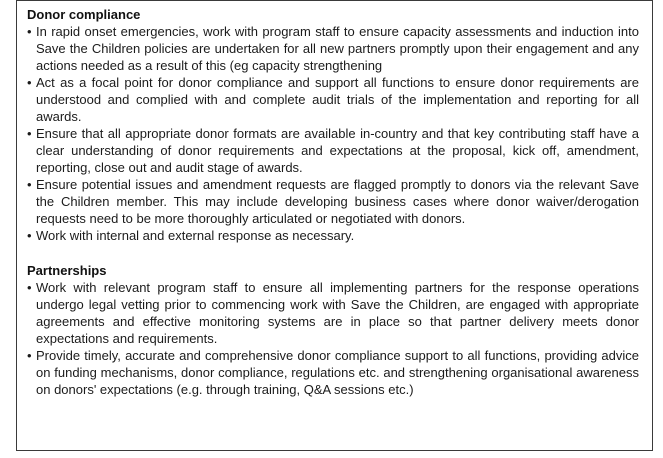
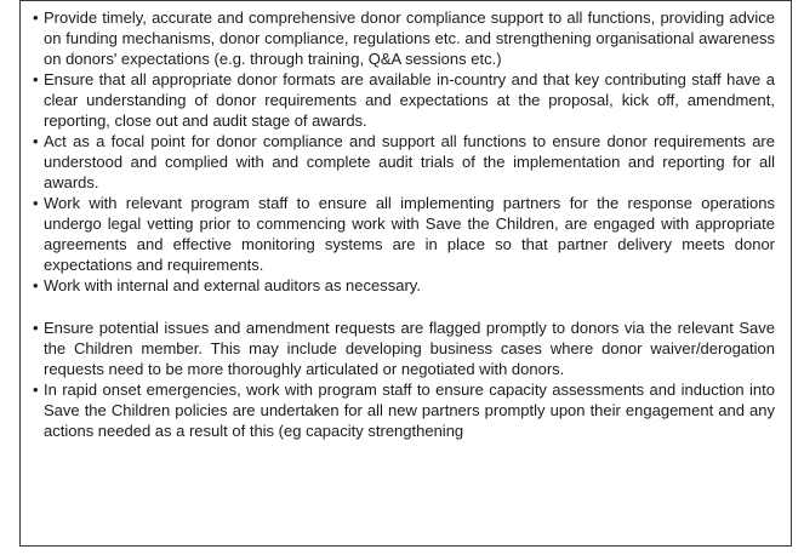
- Donor compliance
  •
- In rapid onset emergencies, work with program staff to ensure capacity assessments and induction into Save the Children policies are undertaken for all new partners promptly upon their engagement and any actions needed as a result of this (eg capacity strengthening
+ Provide timely, accurate and comprehensive donor compliance support to all functions, providing advice on funding mechanisms, donor compliance, regulations etc. and strengthening organisational awareness on donors' expectations (e.g. through training, Q&A sessions etc.)
  •
- Act as a focal point for donor compliance and support all functions to ensure donor requirements are understood and complied with and complete audit trials of the implementation and reporting for all awards.
+ Ensure that all appropriate donor formats are available in-country and that key contributing staff have a clear understanding of donor requirements and expectations at the proposal, kick off, amendment, reporting, close out and audit stage of awards.
  •
- Ensure that all appropriate donor formats are available in-country and that key contributing staff have a clear understanding of donor requirements and expectations at the proposal, kick off, amendment, reporting, close out and audit stage of awards.
+ Act as a focal point for donor compliance and support all functions to ensure donor requirements are understood and complied with and complete audit trials of the implementation and reporting for all awards.
  •
- Ensure potential issues and amendment requests are flagged promptly to donors via the relevant Save the Children member. This may include developing business cases where donor waiver/derogation requests need to be more thoroughly articulated or negotiated with donors.
+ Work with relevant program staff to ensure all implementing partners for the response operations undergo legal vetting prior to commencing work with Save the Children, are engaged with appropriate agreements and effective monitoring systems are in place so that partner delivery meets donor expectations and requirements.
  •
- Work with internal and external response as necessary.
+ Work with internal and external auditors as necessary.
- Partnerships
  •
- Work with relevant program staff to ensure all implementing partners for the response operations undergo legal vetting prior to commencing work with Save the Children, are engaged with appropriate agreements and effective monitoring systems are in place so that partner delivery meets donor expectations and requirements.
+ Ensure potential issues and amendment requests are flagged promptly to donors via the relevant Save the Children member. This may include developing business cases where donor waiver/derogation requests need to be more thoroughly articulated or negotiated with donors.
  •
- Provide timely, accurate and comprehensive donor compliance support to all functions, providing advice on funding mechanisms, donor compliance, regulations etc. and strengthening organisational awareness on donors' expectations (e.g. through training, Q&A sessions etc.)
+ In rapid onset emergencies, work with program staff to ensure capacity assessments and induction into Save the Children policies are undertaken for all new partners promptly upon their engagement and any actions needed as a result of this (eg capacity strengthening
